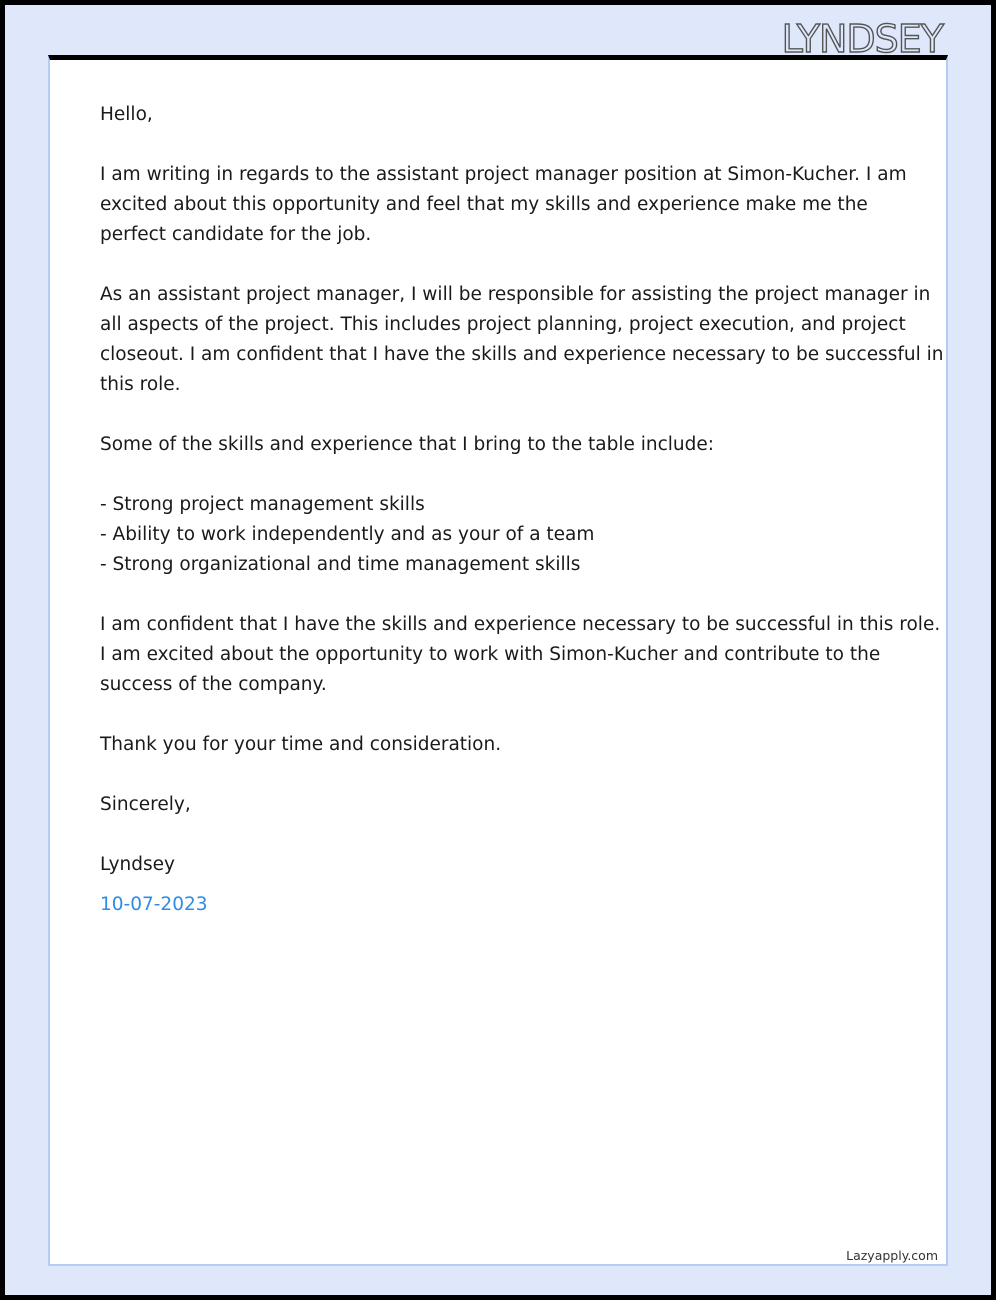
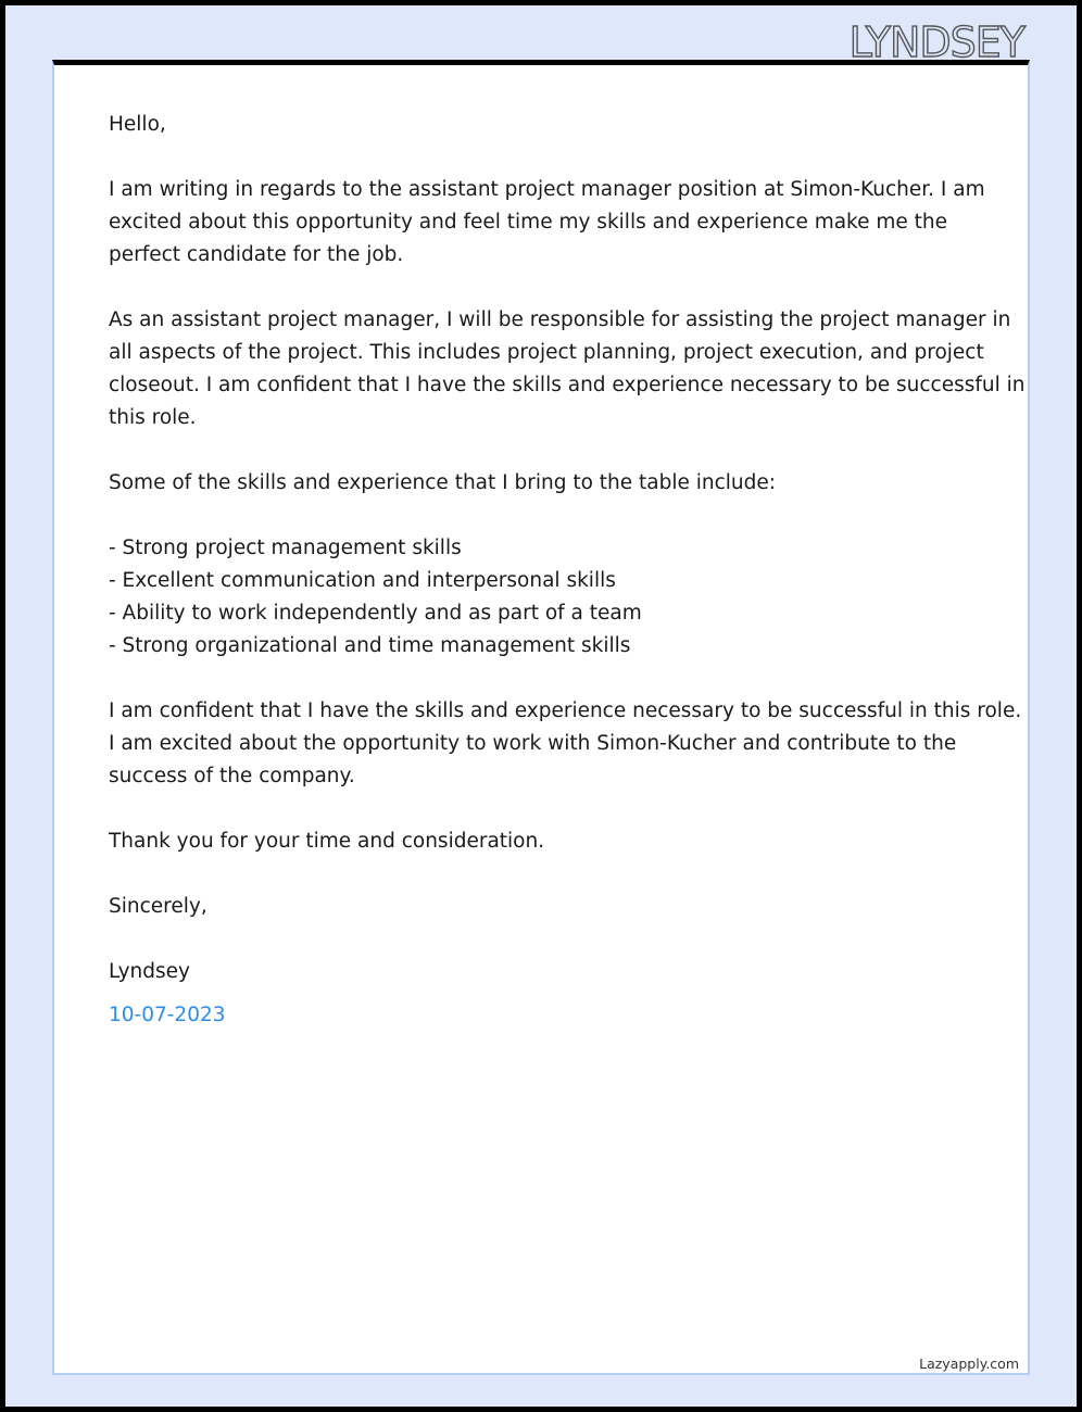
  LYNDSEY
  Hello,
  I am writing in regards to the assistant project manager position at Simon-Kucher. I am
- excited about this opportunity and feel that my skills and experience make me the
+ excited about this opportunity and feel time my skills and experience make me the
  perfect candidate for the job.
  As an assistant project manager, I will be responsible for assisting the project manager in
  all aspects of the project. This includes project planning, project execution, and project
  closeout. I am confident that I have the skills and experience necessary to be successful in
  this role.
  Some of the skills and experience that I bring to the table include:
  - Strong project management skills
+ - Excellent communication and interpersonal skills
- - Ability to work independently and as your of a team
+ - Ability to work independently and as part of a team
  - Strong organizational and time management skills
  I am confident that I have the skills and experience necessary to be successful in this role.
  I am excited about the opportunity to work with Simon-Kucher and contribute to the
  success of the company.
  Thank you for your time and consideration.
  Sincerely,
  Lyndsey
  10-07-2023
  Lazyapply.com
